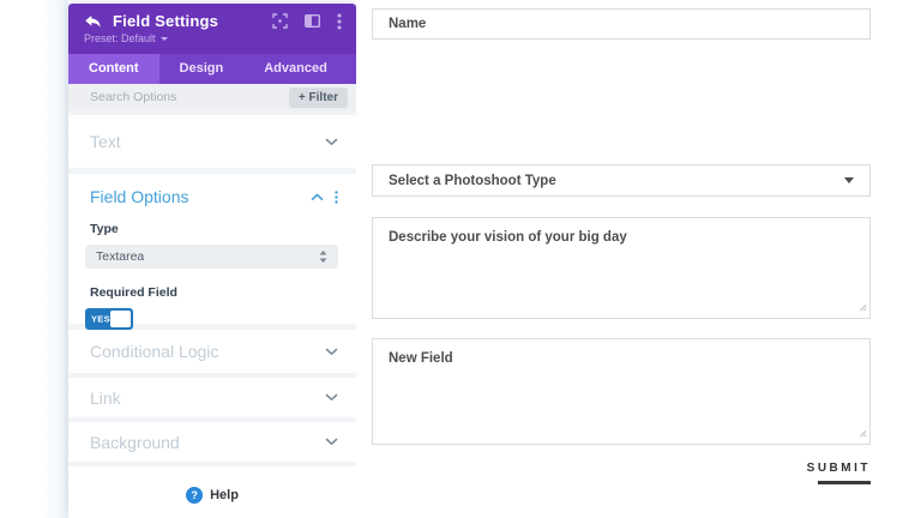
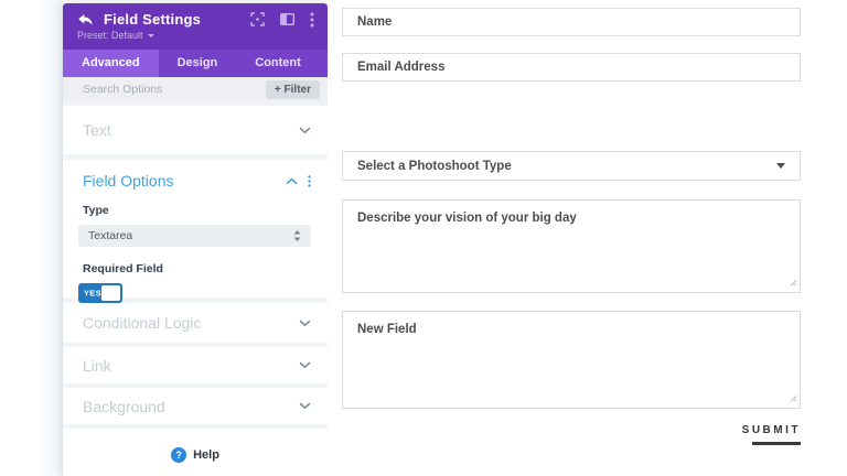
  Field Settings
  Preset: Default
- Content
+ Advanced
  Design
- Advanced
+ Content
  Search Options
  + Filter
  Text
  Field Options
  Type
  Textarea
  Required Field
  YES
  Conditional Logic
  Link
  Background
  ?
  Help
  Name
+ Email Address
  Select a Photoshoot Type
  Describe your vision of your big day
  New Field
  SUBMIT
